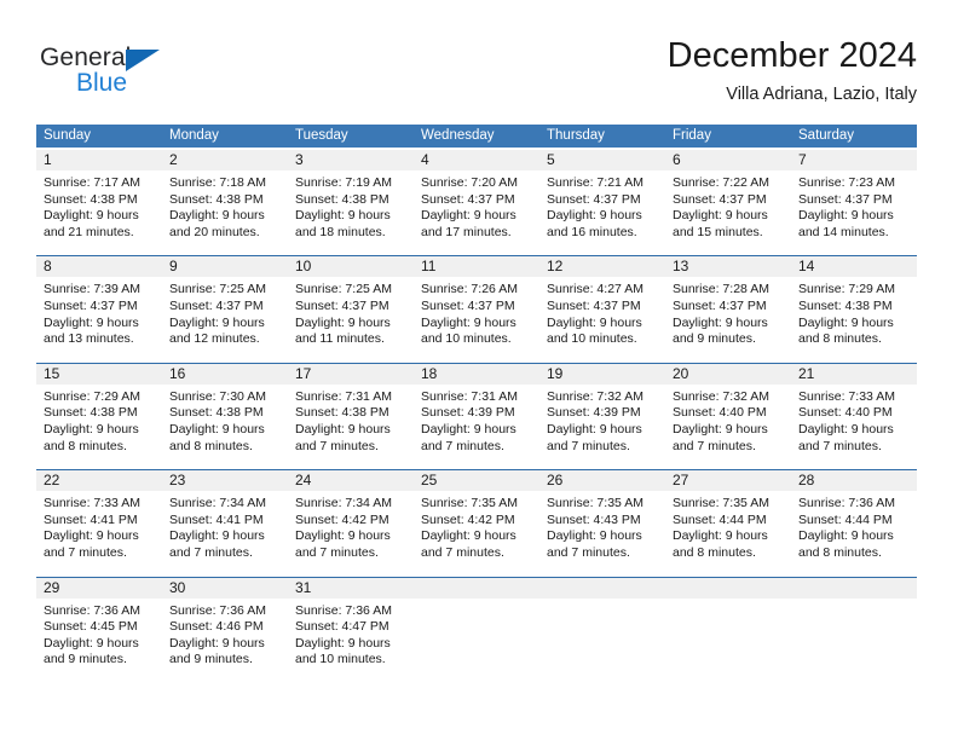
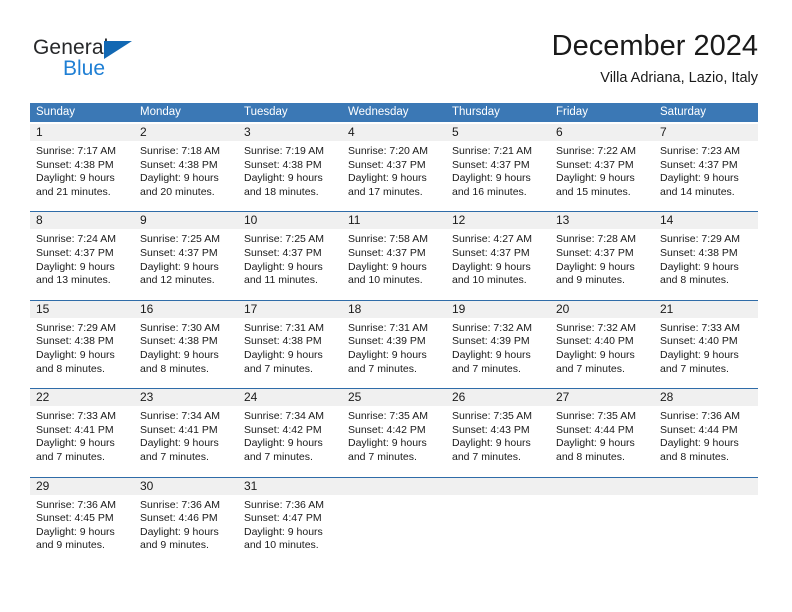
  General
  Blue
  December 2024
  Villa Adriana, Lazio, Italy
  Sunday
  Monday
  Tuesday
  Wednesday
  Thursday
  Friday
  Saturday
  1
  Sunrise: 7:17 AM
  Sunset: 4:38 PM
  Daylight: 9 hours
  and 21 minutes.
  2
  Sunrise: 7:18 AM
  Sunset: 4:38 PM
  Daylight: 9 hours
  and 20 minutes.
  3
  Sunrise: 7:19 AM
  Sunset: 4:38 PM
  Daylight: 9 hours
  and 18 minutes.
  4
  Sunrise: 7:20 AM
  Sunset: 4:37 PM
  Daylight: 9 hours
  and 17 minutes.
  5
  Sunrise: 7:21 AM
  Sunset: 4:37 PM
  Daylight: 9 hours
  and 16 minutes.
  6
  Sunrise: 7:22 AM
  Sunset: 4:37 PM
  Daylight: 9 hours
  and 15 minutes.
  7
  Sunrise: 7:23 AM
  Sunset: 4:37 PM
  Daylight: 9 hours
  and 14 minutes.
  8
- Sunrise: 7:39 AM
+ Sunrise: 7:24 AM
  Sunset: 4:37 PM
  Daylight: 9 hours
  and 13 minutes.
  9
  Sunrise: 7:25 AM
  Sunset: 4:37 PM
  Daylight: 9 hours
  and 12 minutes.
  10
  Sunrise: 7:25 AM
  Sunset: 4:37 PM
  Daylight: 9 hours
  and 11 minutes.
  11
- Sunrise: 7:26 AM
+ Sunrise: 7:58 AM
  Sunset: 4:37 PM
  Daylight: 9 hours
  and 10 minutes.
  12
  Sunrise: 4:27 AM
  Sunset: 4:37 PM
  Daylight: 9 hours
  and 10 minutes.
  13
  Sunrise: 7:28 AM
  Sunset: 4:37 PM
  Daylight: 9 hours
  and 9 minutes.
  14
  Sunrise: 7:29 AM
  Sunset: 4:38 PM
  Daylight: 9 hours
  and 8 minutes.
  15
  Sunrise: 7:29 AM
  Sunset: 4:38 PM
  Daylight: 9 hours
  and 8 minutes.
  16
  Sunrise: 7:30 AM
  Sunset: 4:38 PM
  Daylight: 9 hours
  and 8 minutes.
  17
  Sunrise: 7:31 AM
  Sunset: 4:38 PM
  Daylight: 9 hours
  and 7 minutes.
  18
  Sunrise: 7:31 AM
  Sunset: 4:39 PM
  Daylight: 9 hours
  and 7 minutes.
  19
  Sunrise: 7:32 AM
  Sunset: 4:39 PM
  Daylight: 9 hours
  and 7 minutes.
  20
  Sunrise: 7:32 AM
  Sunset: 4:40 PM
  Daylight: 9 hours
  and 7 minutes.
  21
  Sunrise: 7:33 AM
  Sunset: 4:40 PM
  Daylight: 9 hours
  and 7 minutes.
  22
  Sunrise: 7:33 AM
  Sunset: 4:41 PM
  Daylight: 9 hours
  and 7 minutes.
  23
  Sunrise: 7:34 AM
  Sunset: 4:41 PM
  Daylight: 9 hours
  and 7 minutes.
  24
  Sunrise: 7:34 AM
  Sunset: 4:42 PM
  Daylight: 9 hours
  and 7 minutes.
  25
  Sunrise: 7:35 AM
  Sunset: 4:42 PM
  Daylight: 9 hours
  and 7 minutes.
  26
  Sunrise: 7:35 AM
  Sunset: 4:43 PM
  Daylight: 9 hours
  and 7 minutes.
  27
  Sunrise: 7:35 AM
  Sunset: 4:44 PM
  Daylight: 9 hours
  and 8 minutes.
  28
  Sunrise: 7:36 AM
  Sunset: 4:44 PM
  Daylight: 9 hours
  and 8 minutes.
  29
  Sunrise: 7:36 AM
  Sunset: 4:45 PM
  Daylight: 9 hours
  and 9 minutes.
  30
  Sunrise: 7:36 AM
  Sunset: 4:46 PM
  Daylight: 9 hours
  and 9 minutes.
  31
  Sunrise: 7:36 AM
  Sunset: 4:47 PM
  Daylight: 9 hours
  and 10 minutes.
